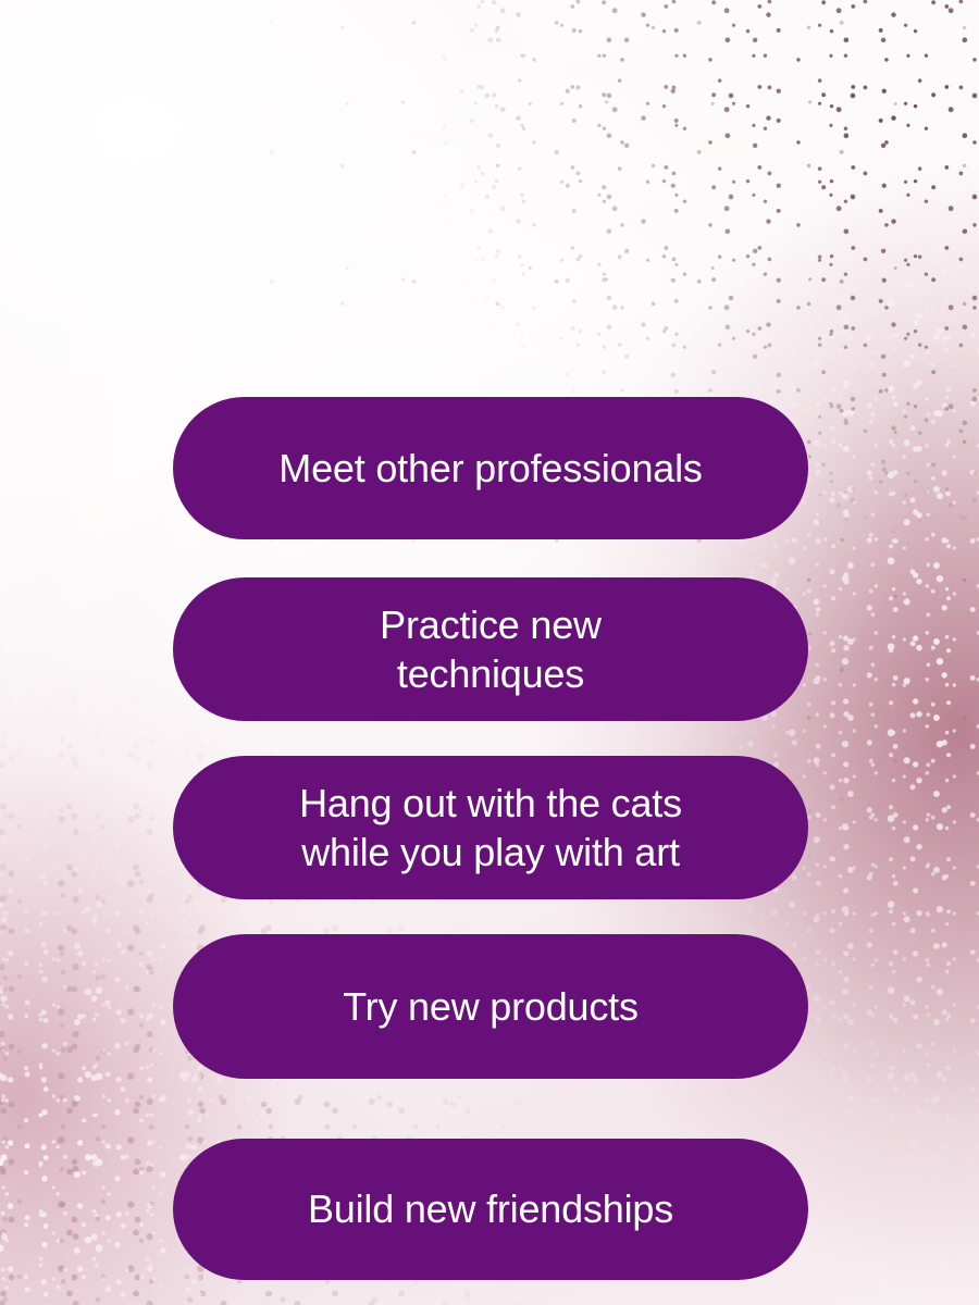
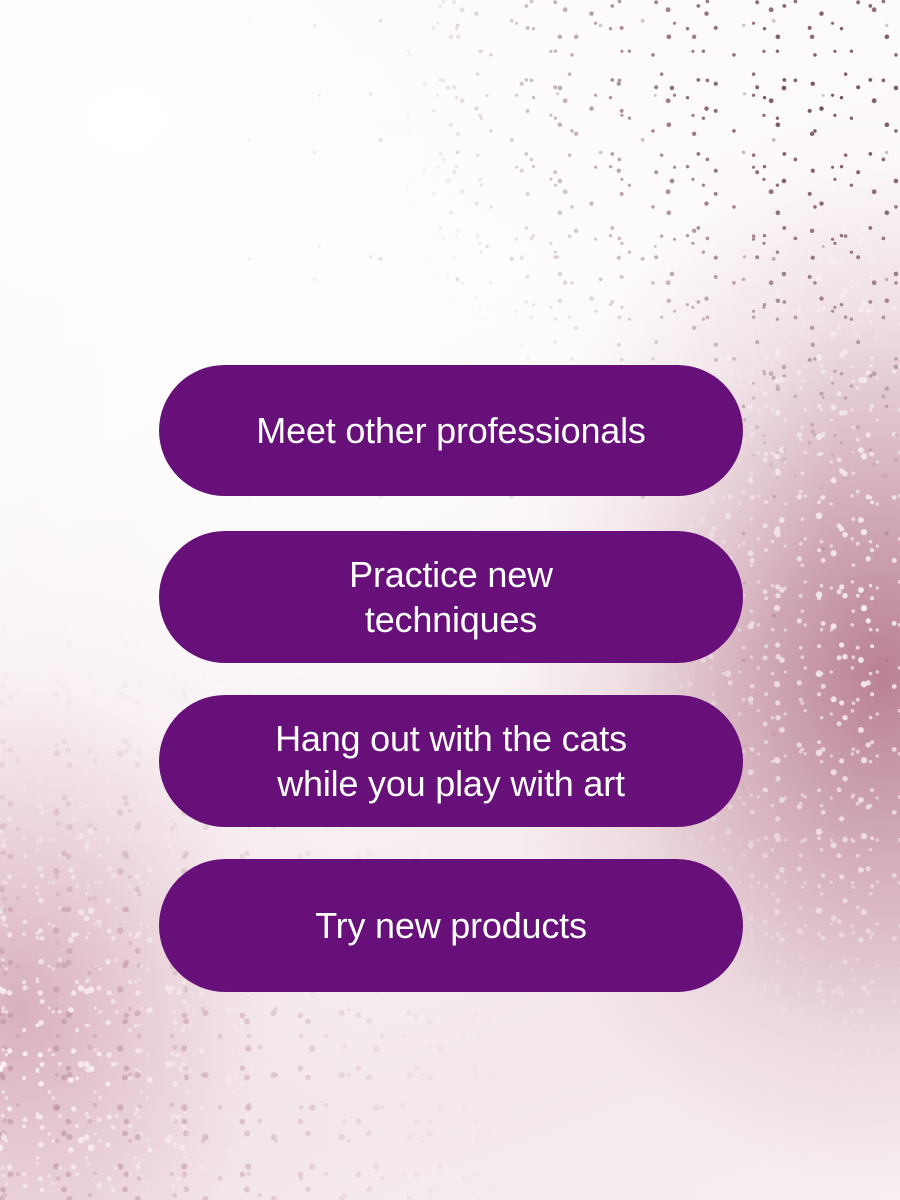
  Meet other professionals
  Practice new
  techniques
  Hang out with the cats
  while you play with art
  Try new products
- Build new friendships
